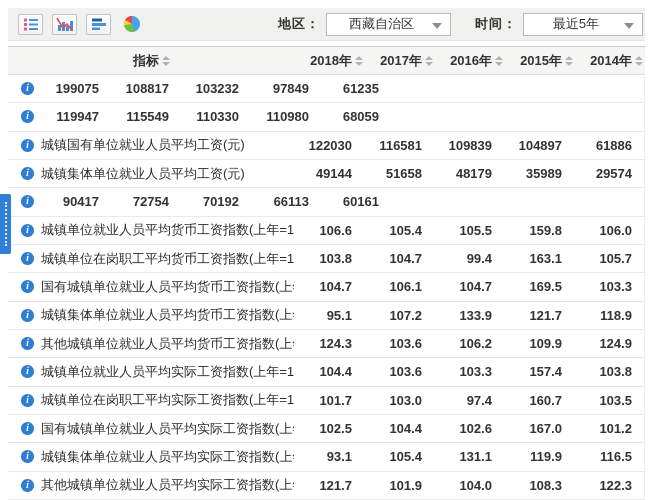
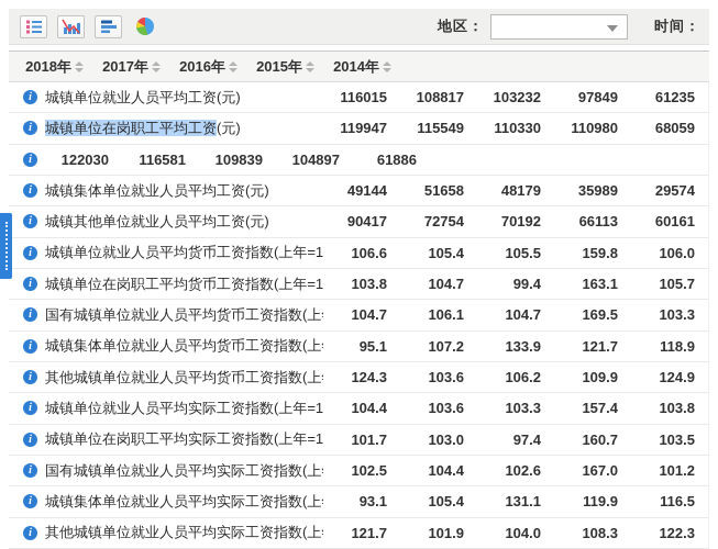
  地区：
- 西藏自治区
  时间：
- 最近5年
- 指标
  2018年
  2017年
  2016年
  2015年
  2014年
  i
+ 城镇单位就业人员平均工资(元)
- 199075
+ 116015
  108817
  103232
  97849
  61235
  i
+ 城镇单位在岗职工平均工资(元)
  119947
  115549
  110330
  110980
  68059
  i
- 城镇国有单位就业人员平均工资(元)
  122030
  116581
  109839
  104897
  61886
  i
  城镇集体单位就业人员平均工资(元)
  49144
  51658
  48179
  35989
  29574
  i
+ 城镇其他单位就业人员平均工资(元)
  90417
  72754
  70192
  66113
  60161
  i
  城镇单位就业人员平均货币工资指数(上年=1
  106.6
  105.4
  105.5
  159.8
  106.0
  i
  城镇单位在岗职工平均货币工资指数(上年=1
  103.8
  104.7
  99.4
  163.1
  105.7
  i
  国有城镇单位就业人员平均货币工资指数(上
  104.7
  106.1
  104.7
  169.5
  103.3
  i
  城镇集体单位就业人员平均货币工资指数(上
  95.1
  107.2
  133.9
  121.7
  118.9
  i
  其他城镇单位就业人员平均货币工资指数(上
  124.3
  103.6
  106.2
  109.9
  124.9
  i
  城镇单位就业人员平均实际工资指数(上年=1
  104.4
  103.6
  103.3
  157.4
  103.8
  i
  城镇单位在岗职工平均实际工资指数(上年=1
  101.7
  103.0
  97.4
  160.7
  103.5
  i
  国有城镇单位就业人员平均实际工资指数(上
  102.5
  104.4
  102.6
  167.0
  101.2
  i
  城镇集体单位就业人员平均实际工资指数(上
  93.1
  105.4
  131.1
  119.9
  116.5
  i
  其他城镇单位就业人员平均实际工资指数(上
  121.7
  101.9
  104.0
  108.3
  122.3
